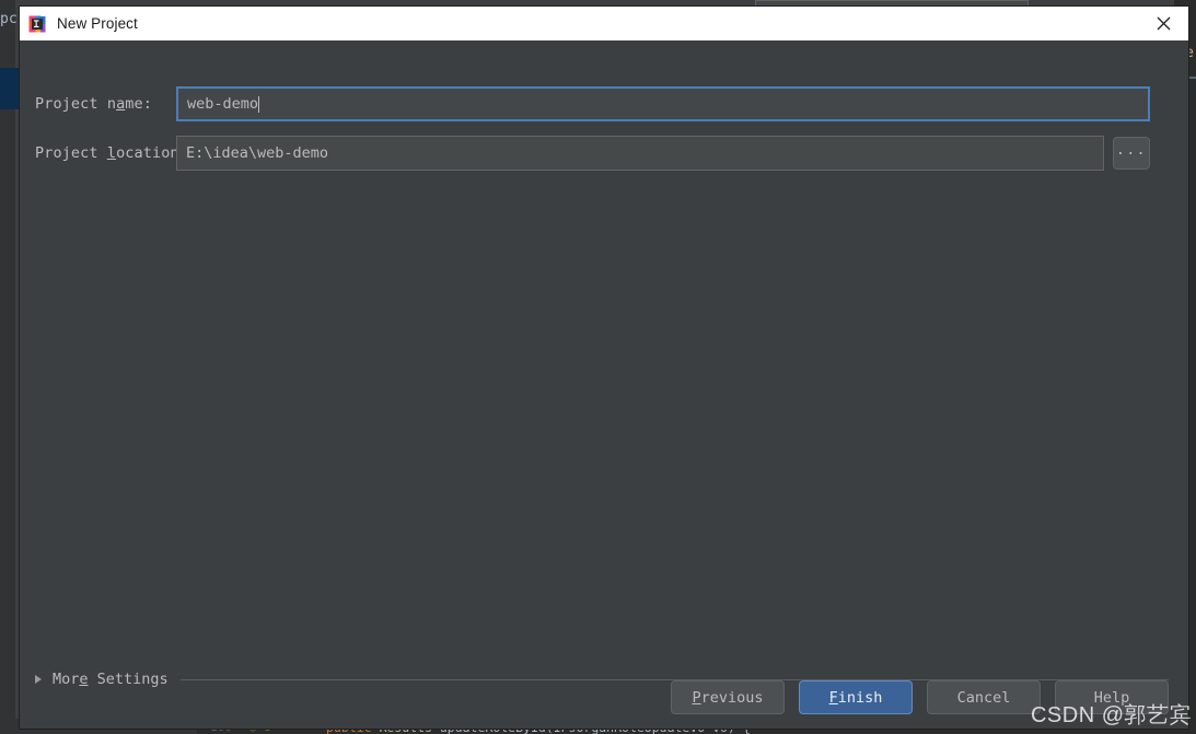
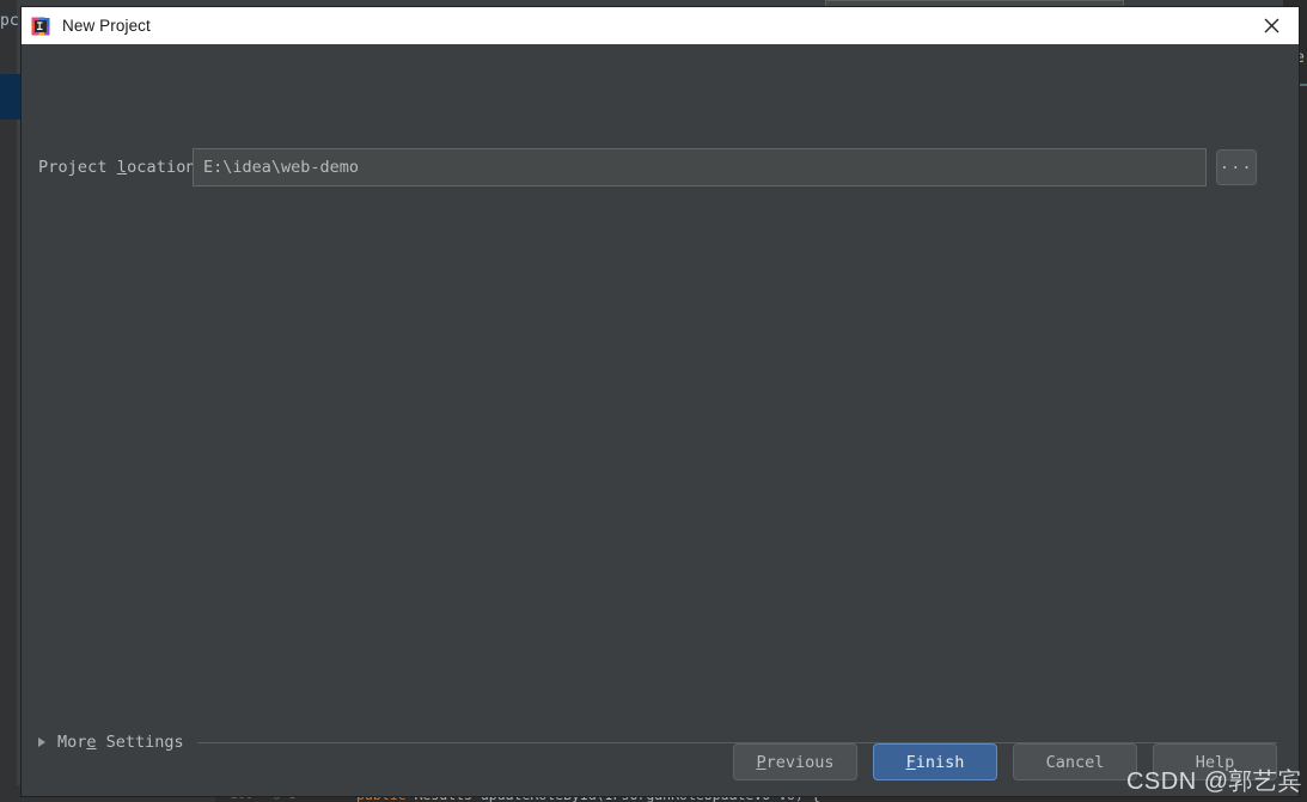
  pc
  New Project
- Project name:
- web-demo
  Project location
  E:\idea\web-demo
  ...
  More Settings
  P
  revious
  F
  inish
  Cancel
  Help
  CSDN @郭艺宾
